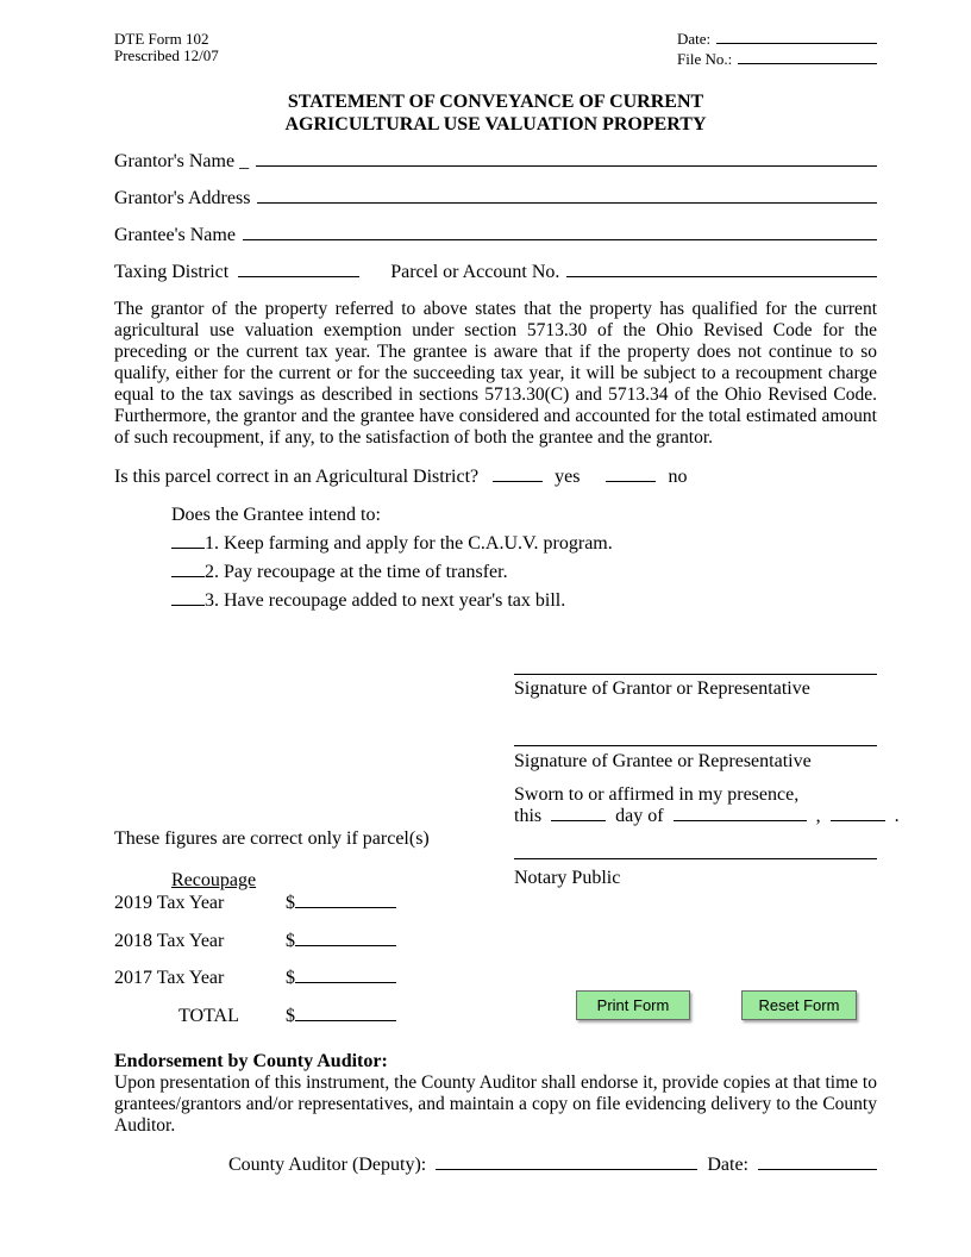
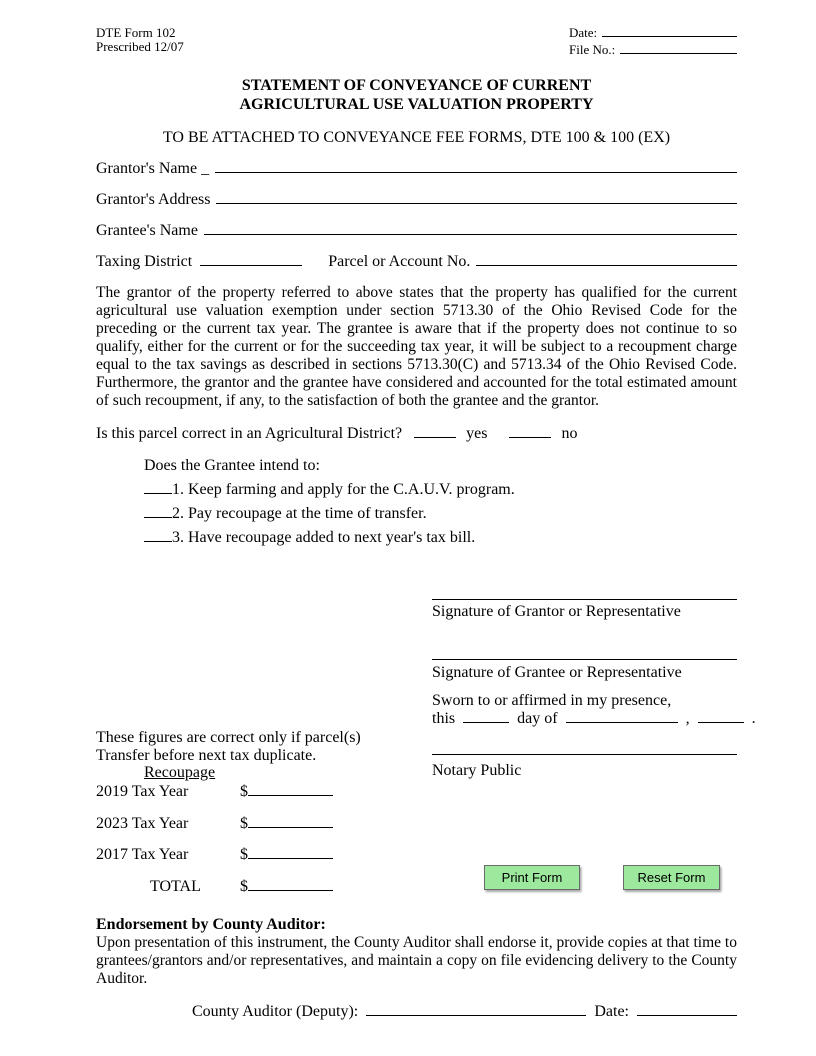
  DTE Form 102
  Prescribed 12/07
  Date:
  File No.:
  STATEMENT OF CONVEYANCE OF CURRENT
  AGRICULTURAL USE VALUATION PROPERTY
+ TO BE ATTACHED TO CONVEYANCE FEE FORMS, DTE 100 & 100 (EX)
  Grantor's Name _
  Grantor's Address
  Grantee's Name
  Taxing District
  Parcel or Account No.
  The grantor of the property referred to above states that the property has qualified for the current agricultural use valuation exemption under section 5713.30 of the Ohio Revised Code for the preceding or the current tax year. The grantee is aware that if the property does not continue to so qualify, either for the current or for the succeeding tax year, it will be subject to a recoupment charge equal to the tax savings as described in sections 5713.30(C) and 5713.34 of the Ohio Revised Code. Furthermore, the grantor and the grantee have considered and accounted for the total estimated amount of such recoupment, if any, to the satisfaction of both the grantee and the grantor.
  Is this parcel correct in an Agricultural District? yes no
  Does the Grantee intend to:
  1. Keep farming and apply for the C.A.U.V. program.
  2. Pay recoupage at the time of transfer.
  3. Have recoupage added to next year's tax bill.
  Signature of Grantor or Representative
  Signature of Grantee or Representative
  Sworn to or affirmed in my presence,
  this day of , .
  Notary Public
  These figures are correct only if parcel(s)
+ Transfer before next tax duplicate.
  Recoupage
  2019 Tax Year $
- 2018 Tax Year $
+ 2023 Tax Year $
  2017 Tax Year $
  TOTAL $
  Print Form
  Reset Form
  Endorsement by County Auditor:
  Upon presentation of this instrument, the County Auditor shall endorse it, provide copies at that time to grantees/grantors and/or representatives, and maintain a copy on file evidencing delivery to the County Auditor.
  County Auditor (Deputy):
  Date:
